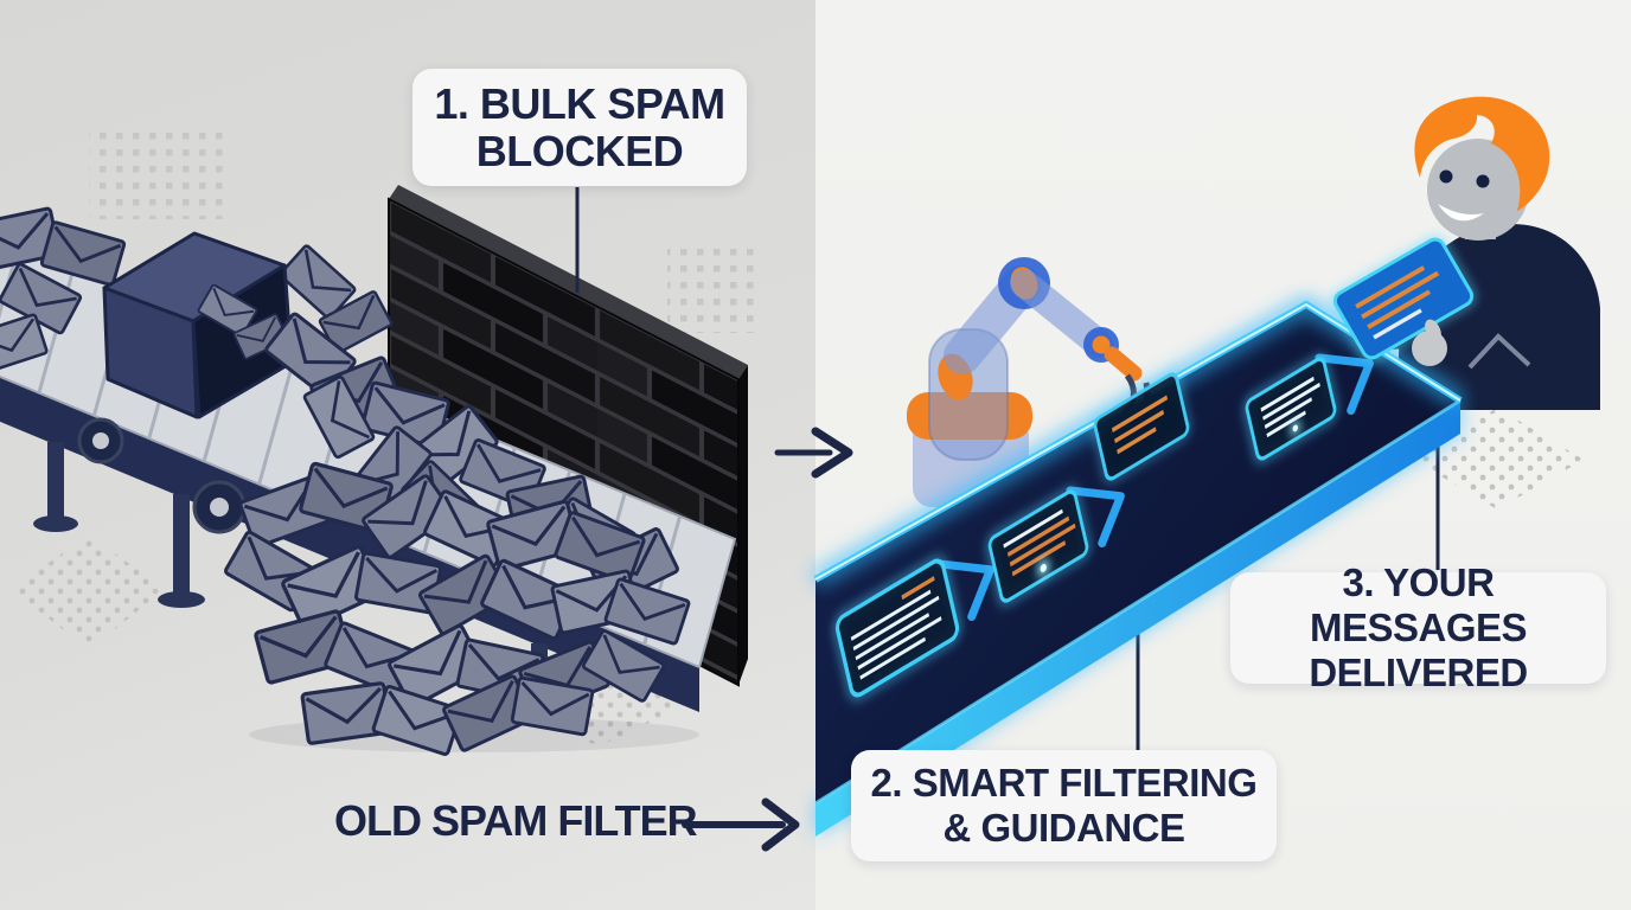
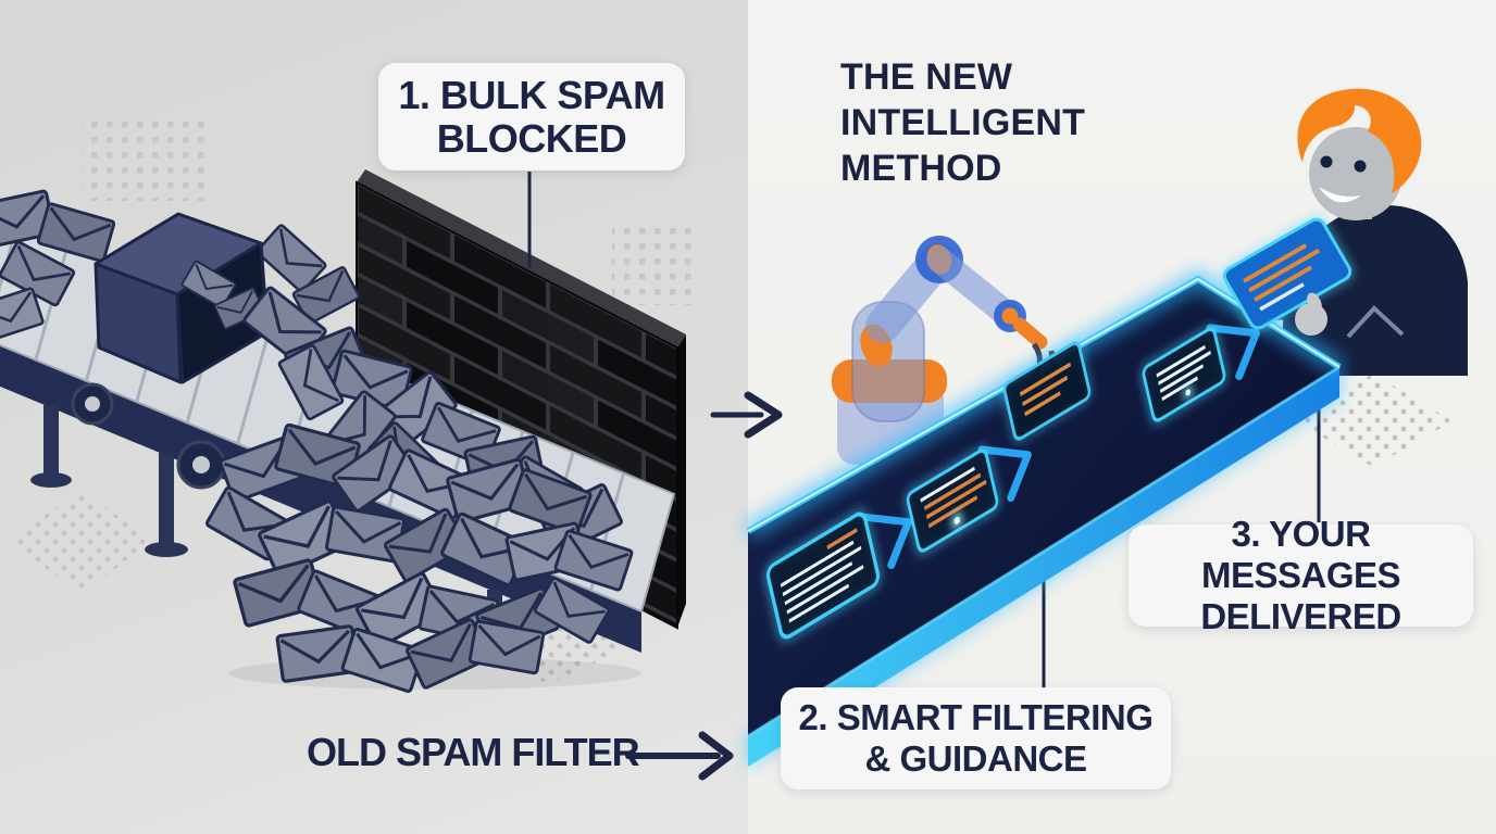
  1. BULK SPAM
  BLOCKED
+ THE NEW
+ INTELLIGENT
+ METHOD
  3. YOUR MESSAGES
  DELIVERED
  2. SMART FILTERING
  & GUIDANCE
  OLD SPAM FILTER
